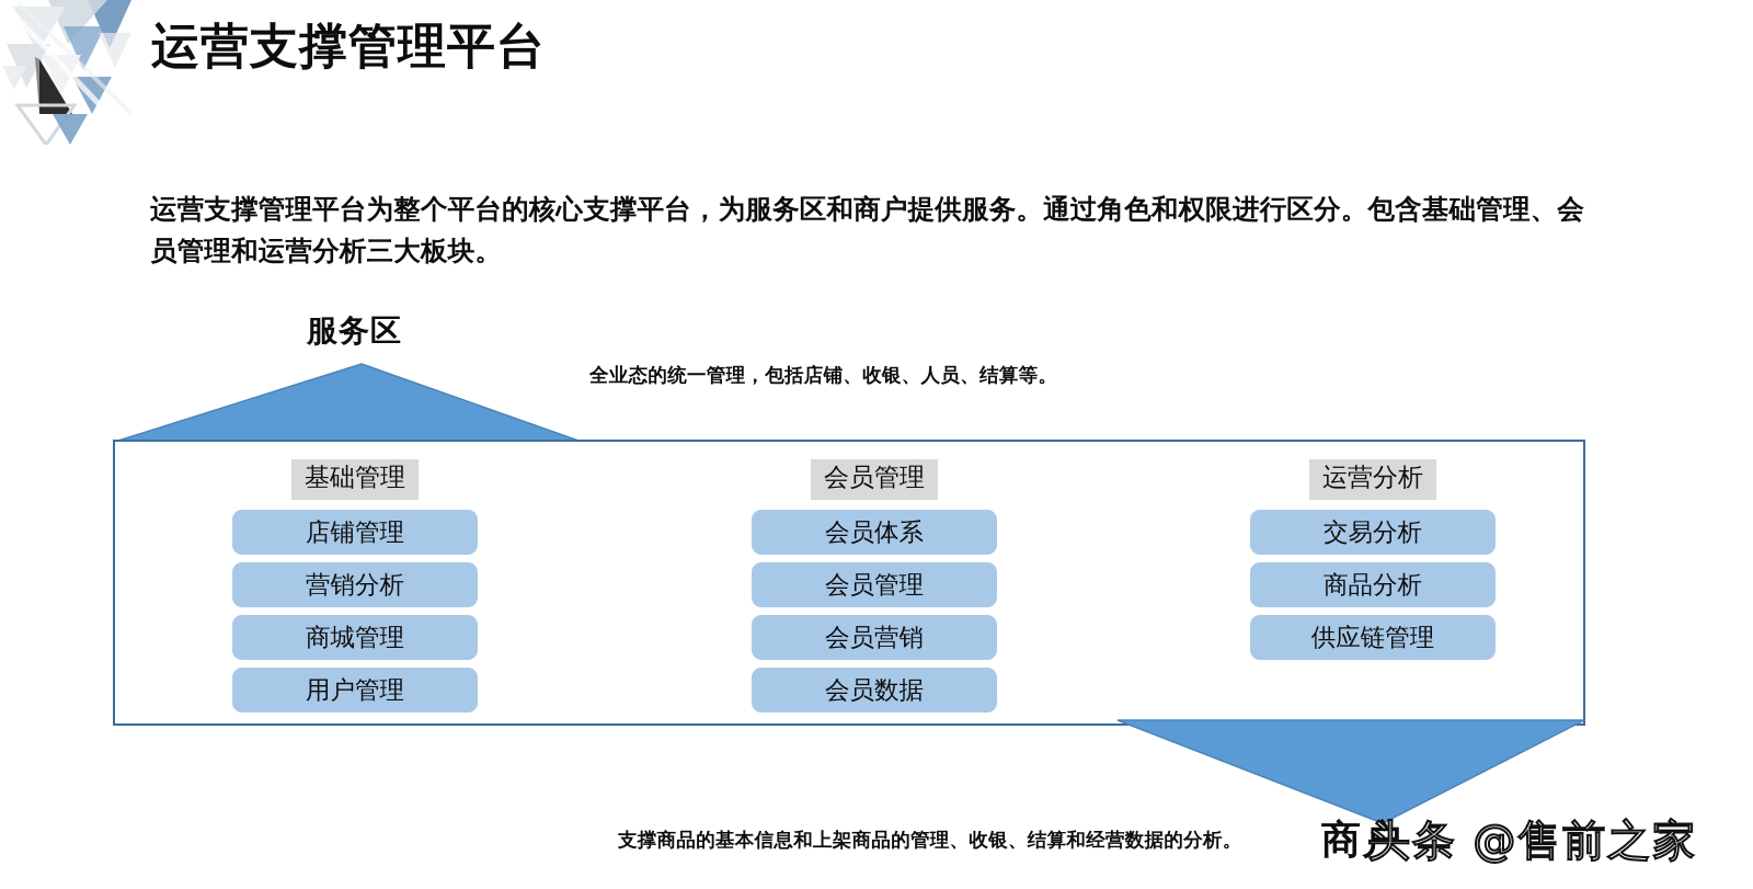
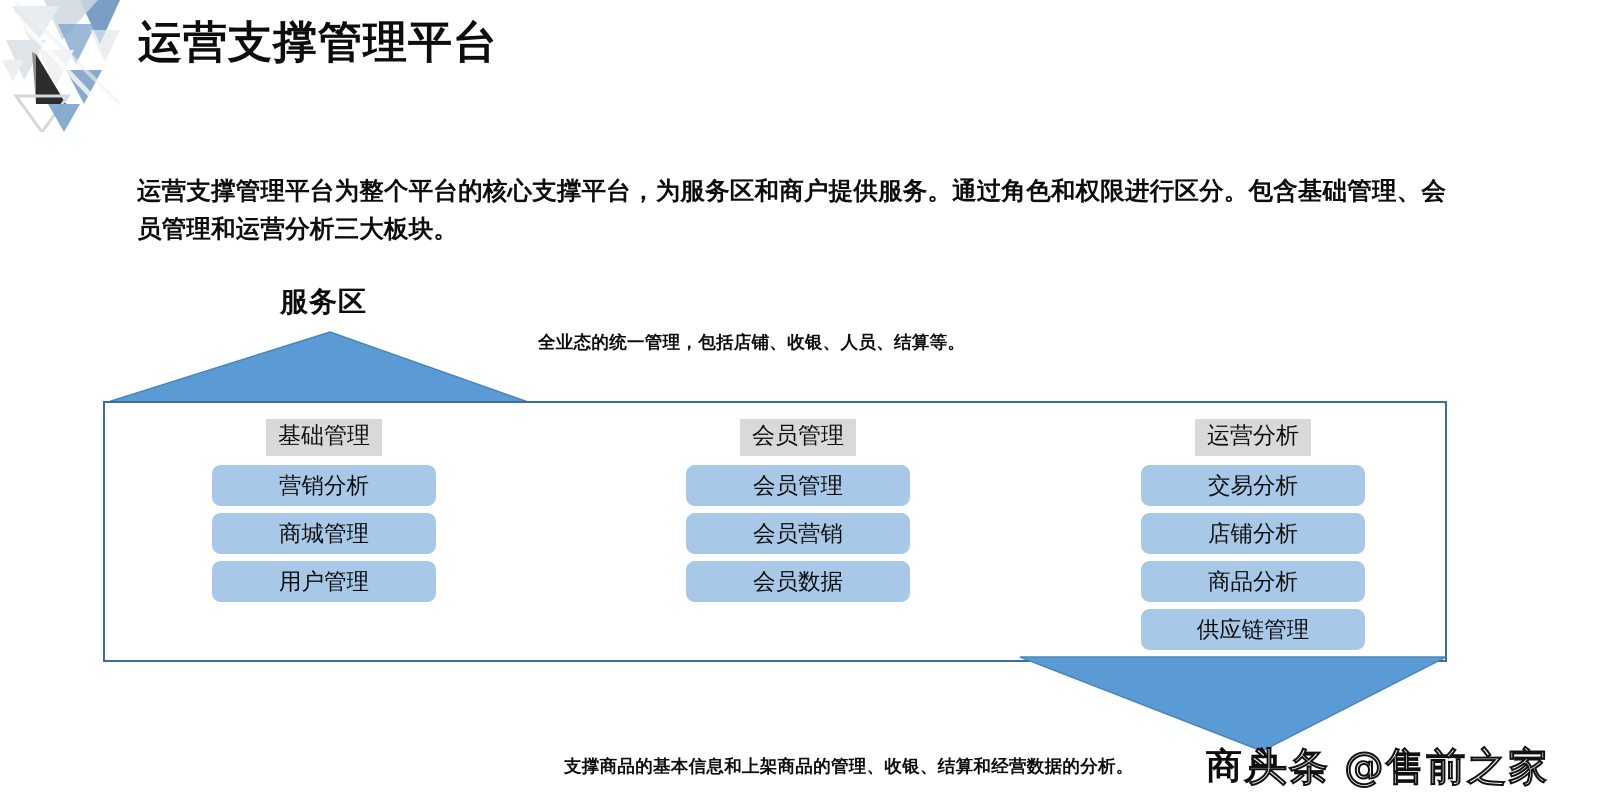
  运营支撑管理平台
  运营支撑管理平台为整个平台的核心支撑平台，为服务区和商户提供服务。通过角色和权限进行区分。包含基础管理、会员管理和运营分析三大板块。
  服务区
  全业态的统一管理，包括店铺、收银、人员、结算等。
  基础管理
- 店铺管理
  营销分析
  商城管理
  用户管理
  会员管理
- 会员体系
  会员管理
  会员营销
  会员数据
  运营分析
  交易分析
+ 店铺分析
  商品分析
  供应链管理
  支撑商品的基本信息和上架商品的管理、收银、结算和经营数据的分析。
  商户
  头条 @售前之家
